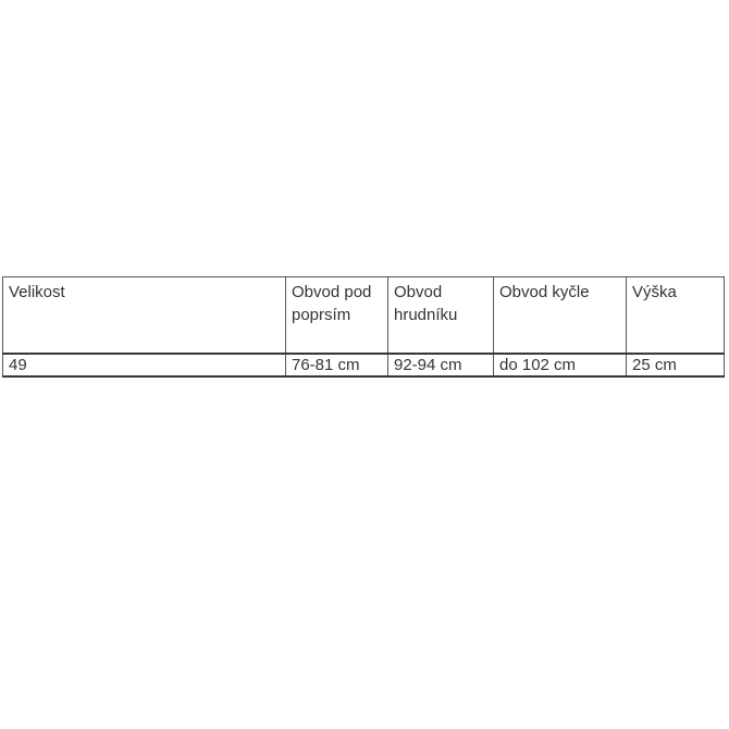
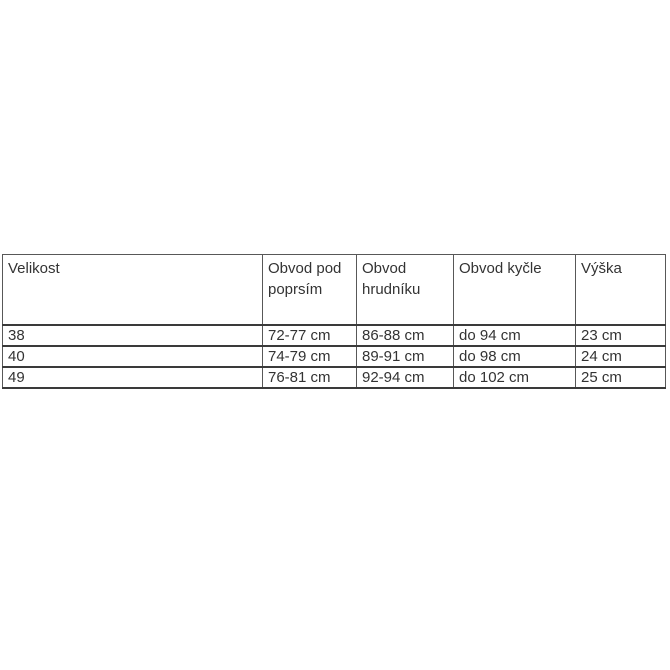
  Velikost	Obvod pod poprsím	Obvod hrudníku	Obvod kyčle	Výška
+ 38	72-77 cm	86-88 cm	do 94 cm	23 cm
+ 40	74-79 cm	89-91 cm	do 98 cm	24 cm
  49	76-81 cm	92-94 cm	do 102 cm	25 cm
